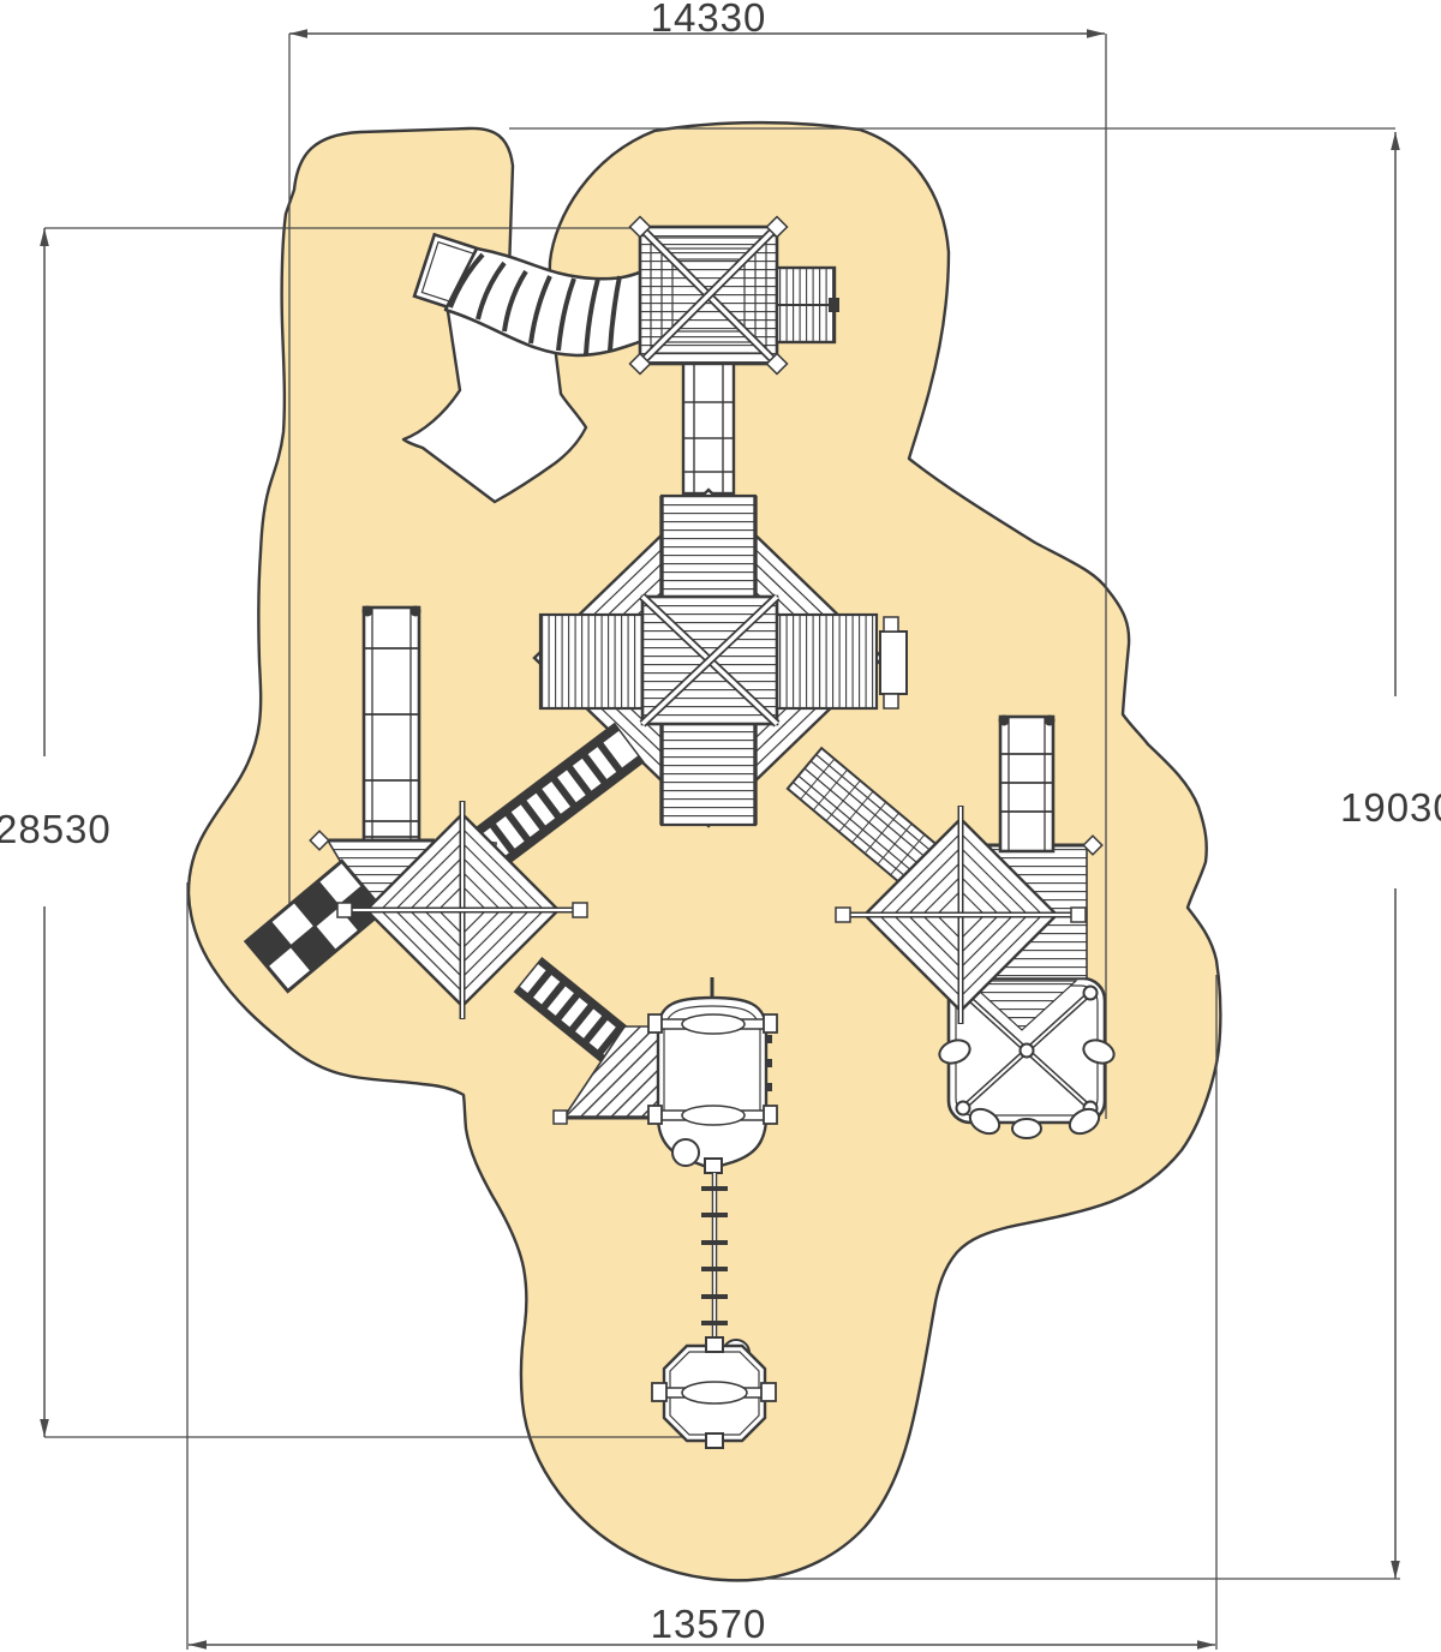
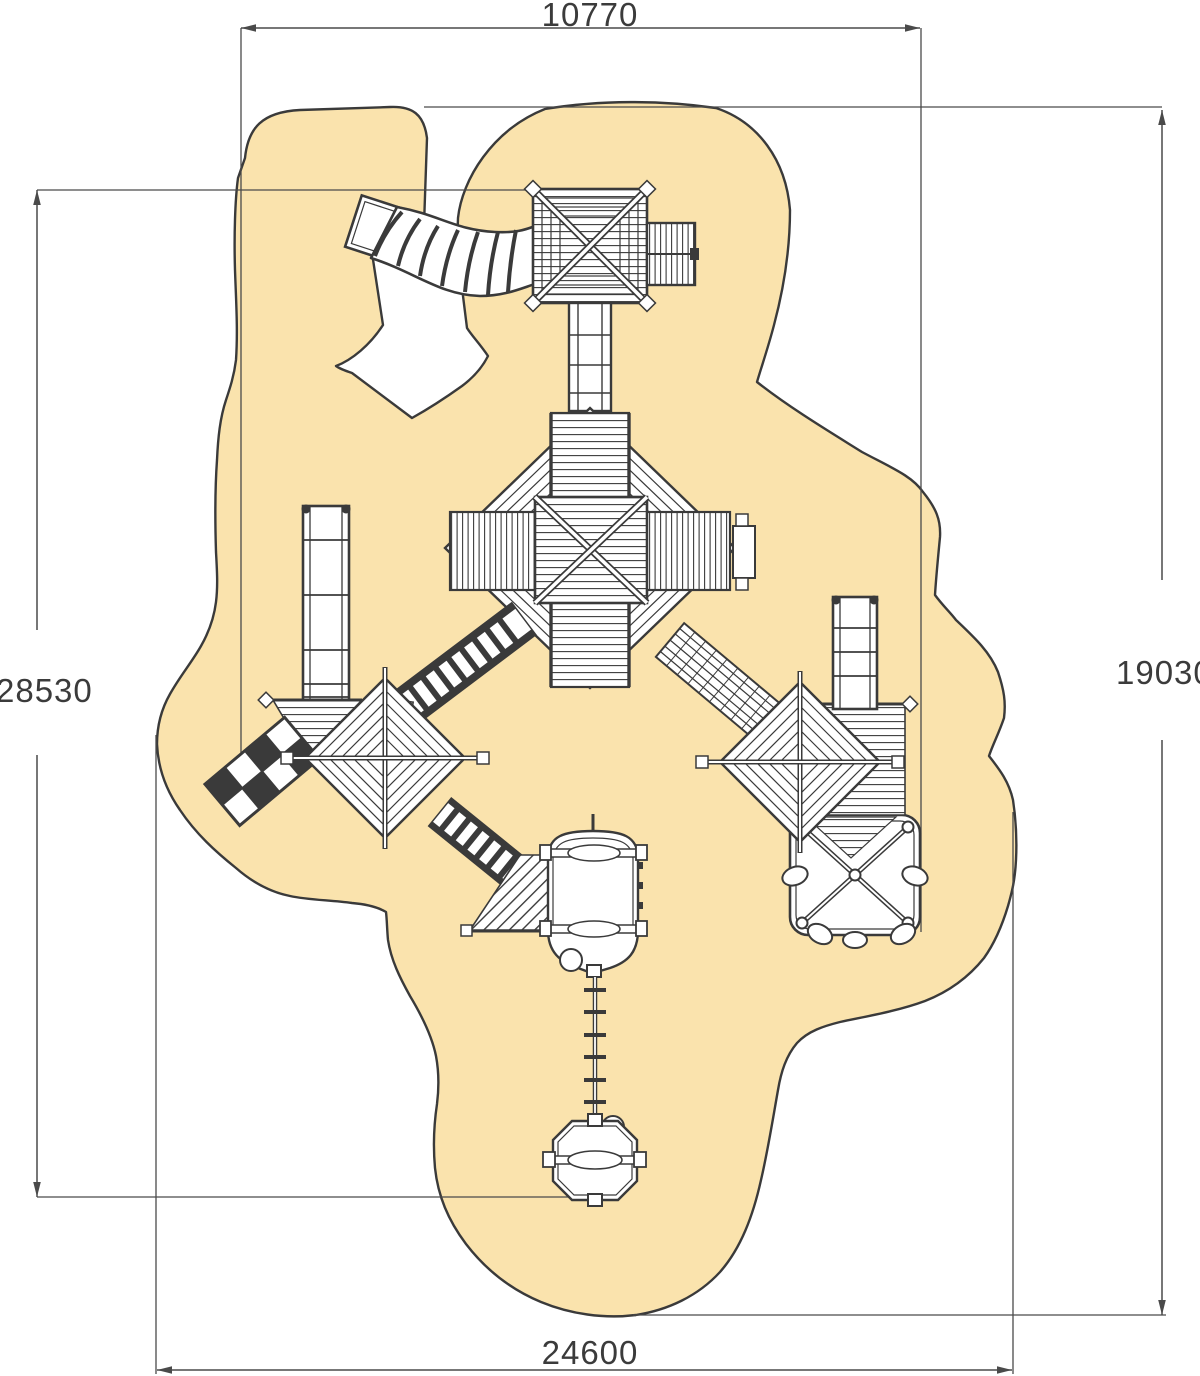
- 14330
+ 10770
  28530
  1903
- 13570
+ 24600
